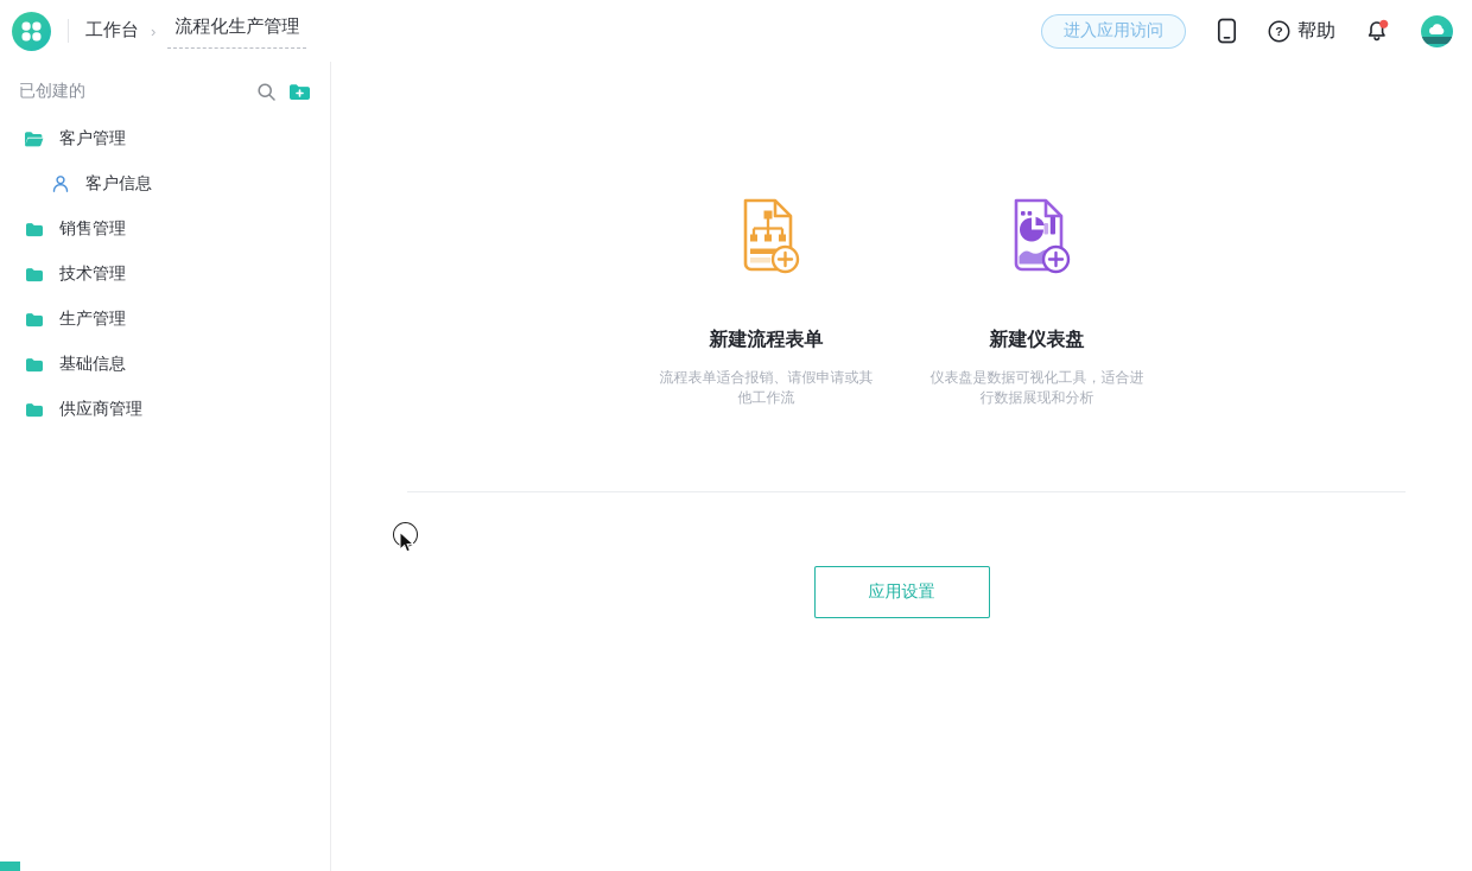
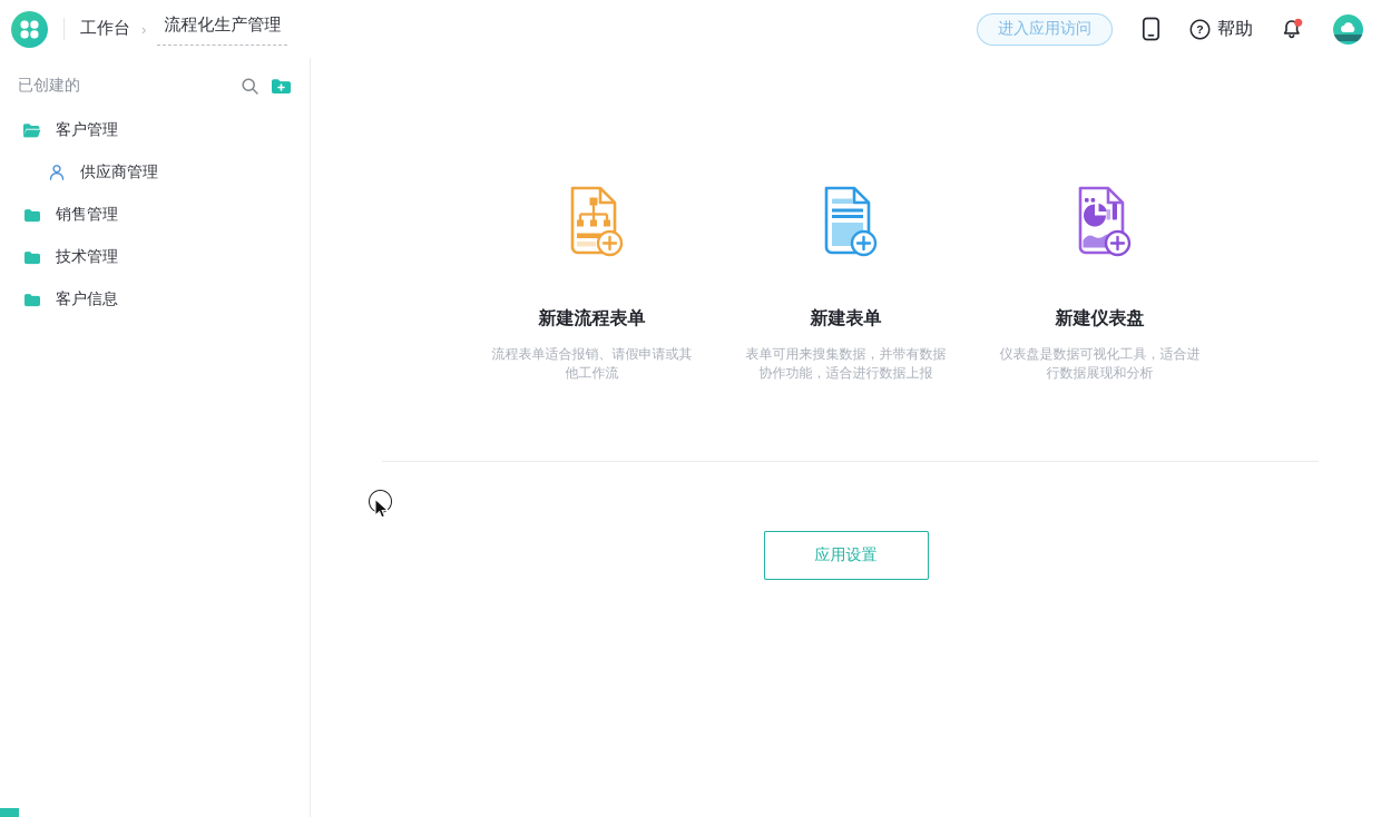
  工作台
  ›
  流程化生产管理
  进入应用访问
  ?
  帮助
  已创建的
  客户管理
- 客户信息
+ 供应商管理
  销售管理
  技术管理
- 生产管理
- 基础信息
- 供应商管理
+ 客户信息
  新建流程表单
  流程表单适合报销、请假申请或其他工作流
+ 新建表单
+ 表单可用来搜集数据，并带有数据协作功能，适合进行数据上报
  新建仪表盘
  仪表盘是数据可视化工具，适合进行数据展现和分析
  应用设置
